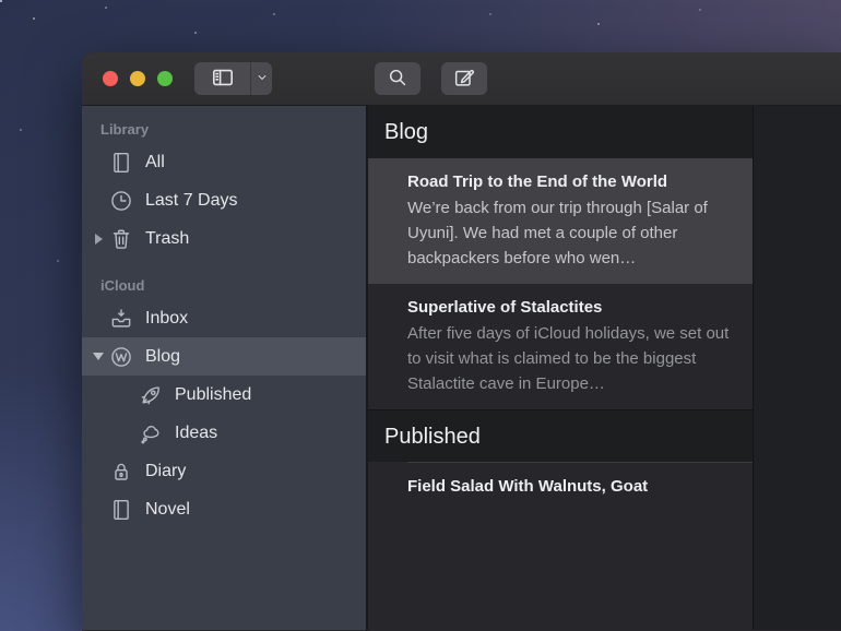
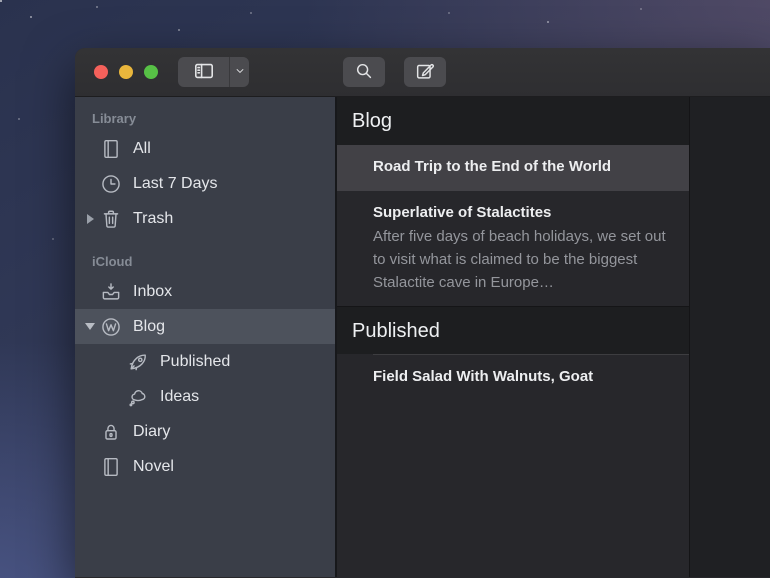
  Library
  All
  Last 7 Days
  Trash
  iCloud
  Inbox
  Blog
  Published
  Ideas
  Diary
  Novel
  Blog
  Road Trip to the End of the World
- We’re back from our trip through [Salar of Uyuni]. We had met a couple of other backpackers before who wen…
  Superlative of Stalactites
- After five days of iCloud holidays, we set out to visit what is claimed to be the biggest Stalactite cave in Europe…
+ After five days of beach holidays, we set out to visit what is claimed to be the biggest Stalactite cave in Europe…
  Published
  Field Salad With Walnuts, Goat
